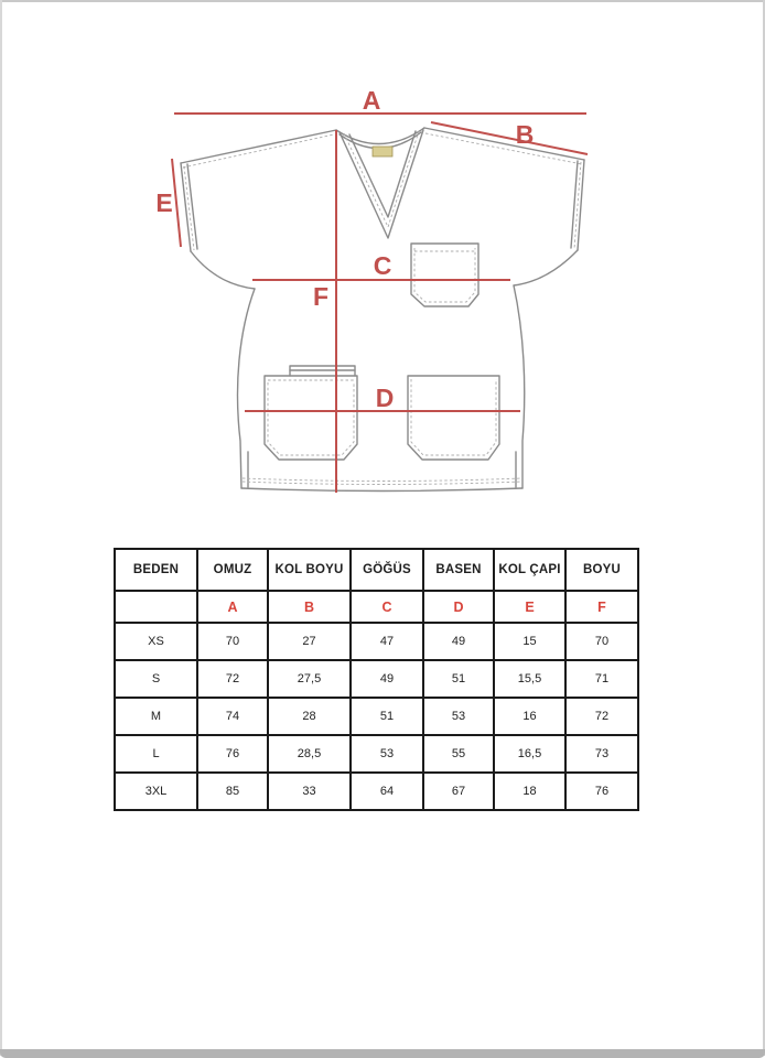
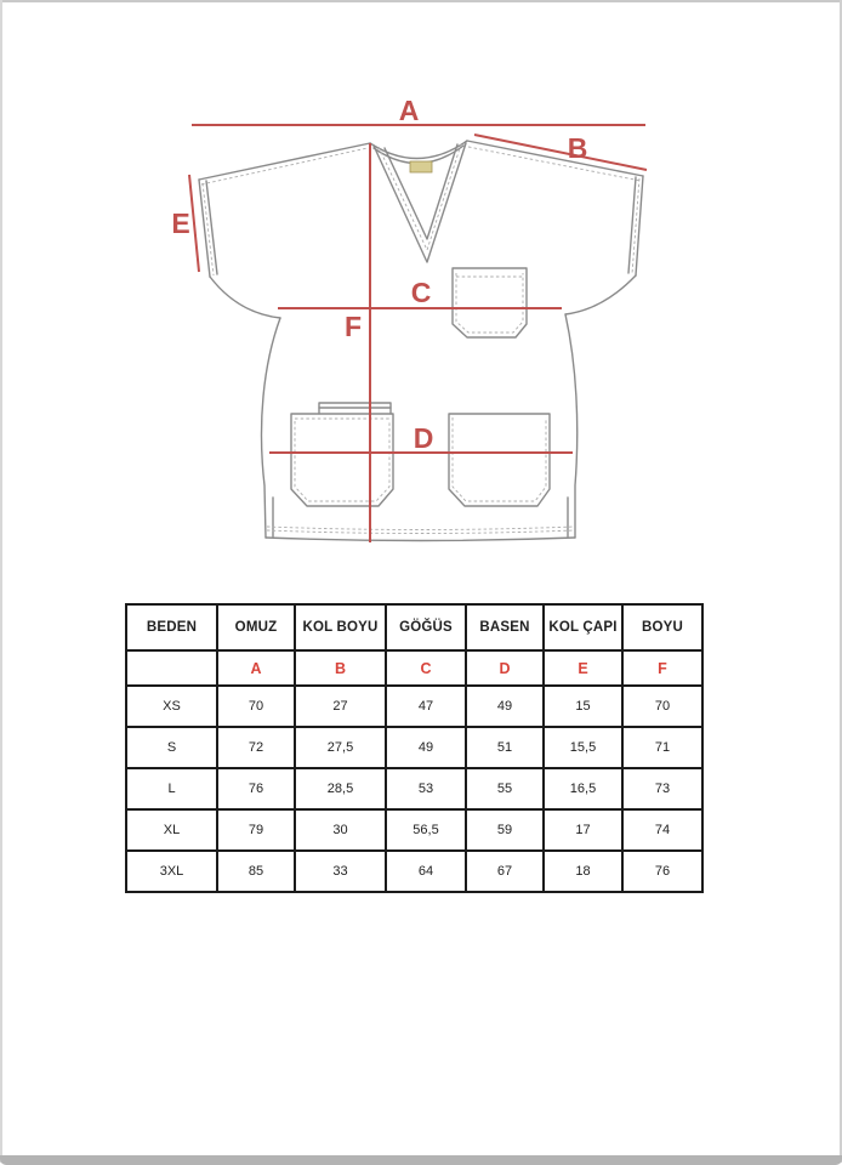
  A
  B
  C
  D
  E
  F
  BEDEN	OMUZ	KOL BOYU	GÖĞÜS	BASEN	KOL ÇAPI	BOYU
  	A	B	C	D	E	F
  XS	70	27	47	49	15	70
  S	72	27,5	49	51	15,5	71
- M	74	28	51	53	16	72
  L	76	28,5	53	55	16,5	73
+ XL	79	30	56,5	59	17	74
  3XL	85	33	64	67	18	76
